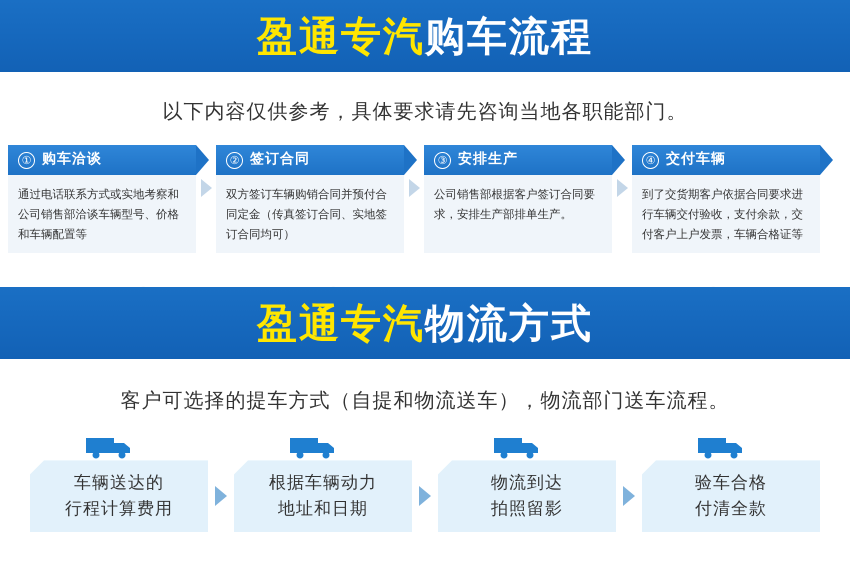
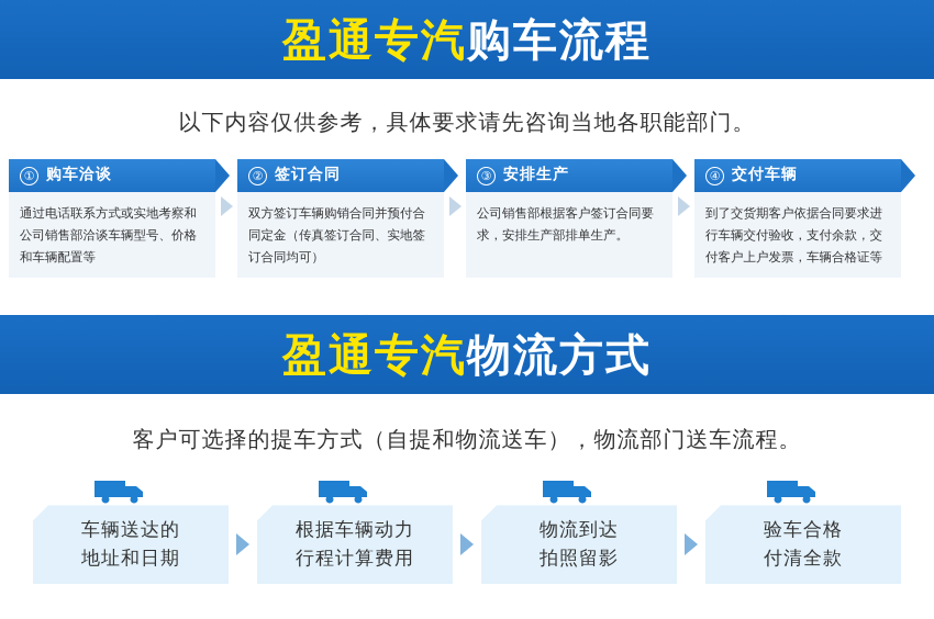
  盈通专汽购车流程
  以下内容仅供参考，具体要求请先咨询当地各职能部门。
  ①
  购车洽谈
  通过电话联系方式或实地考察和公司销售部洽谈车辆型号、价格和车辆配置等
  ②
  签订合同
  双方签订车辆购销合同并预付合同定金（传真签订合同、实地签订合同均可）
  ③
  安排生产
  公司销售部根据客户签订合同要求，安排生产部排单生产。
  ④
  交付车辆
  到了交货期客户依据合同要求进行车辆交付验收，支付余款，交付客户上户发票，车辆合格证等
  盈通专汽物流方式
  客户可选择的提车方式（自提和物流送车），物流部门送车流程。
  车辆送达的
- 行程计算费用
+ 地址和日期
  根据车辆动力
- 地址和日期
+ 行程计算费用
  物流到达
  拍照留影
  验车合格
  付清全款
